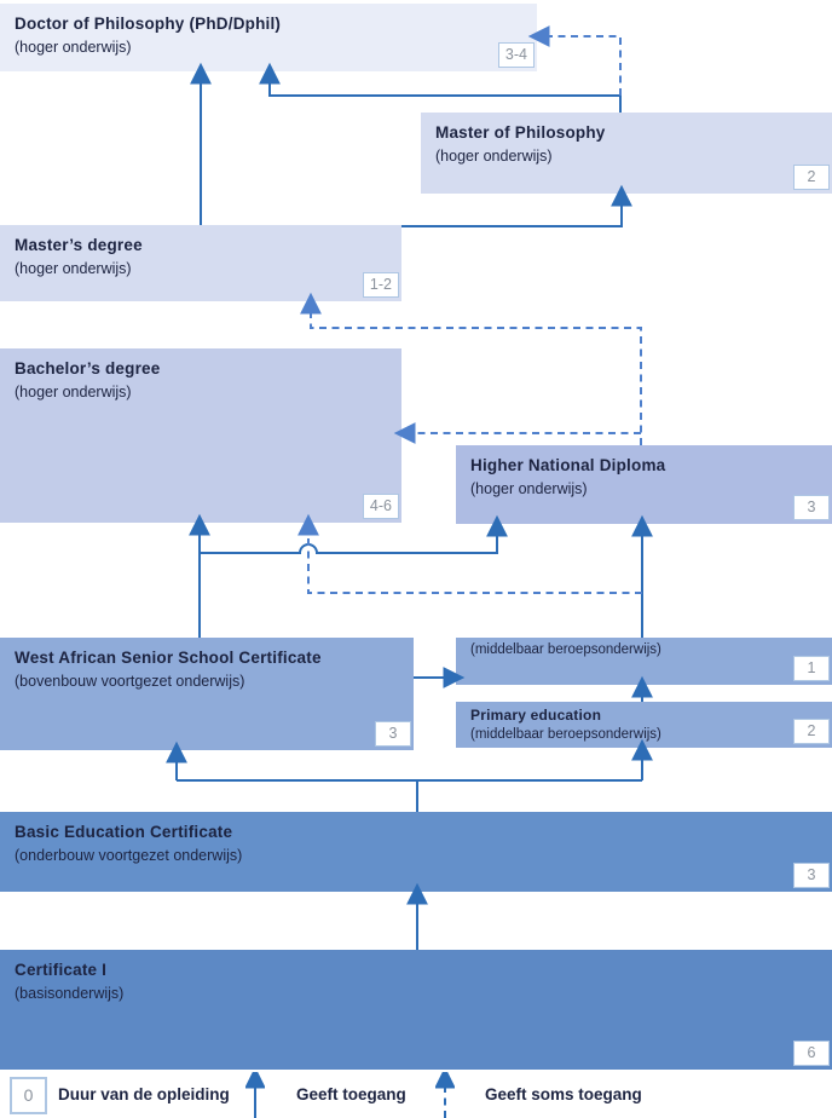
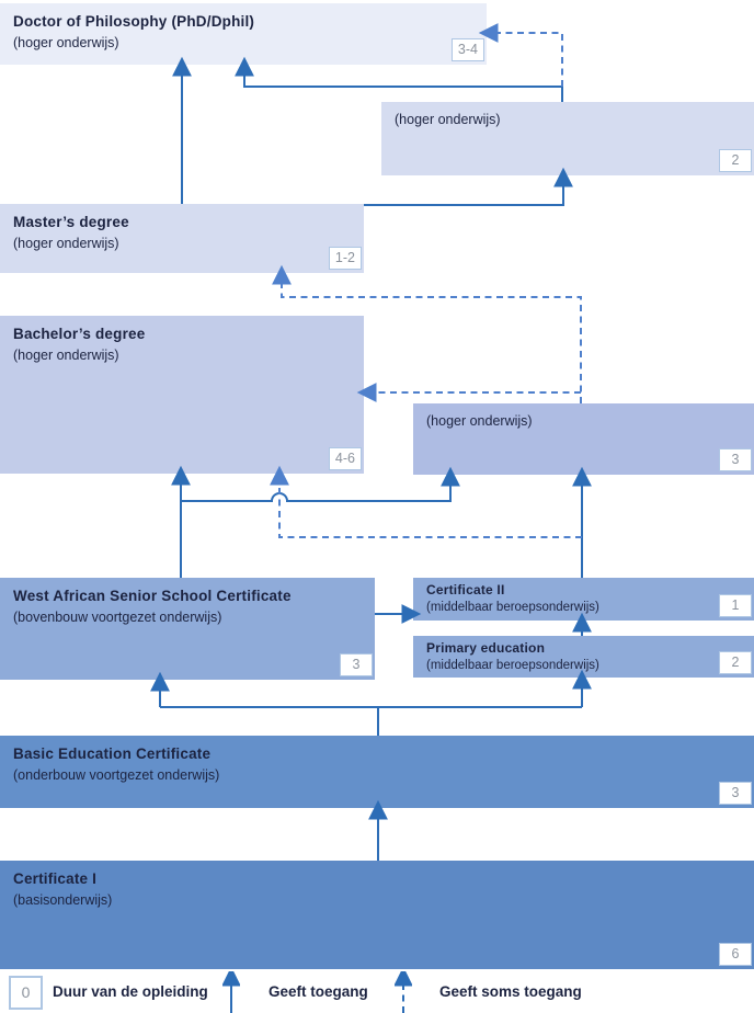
  Doctor of Philosophy (PhD/Dphil)
  (hoger onderwijs)
  3-4
- Master of Philosophy
  (hoger onderwijs)
  2
  Master’s degree
  (hoger onderwijs)
  1-2
  Bachelor’s degree
  (hoger onderwijs)
  4-6
- Higher National Diploma
  (hoger onderwijs)
  3
  West African Senior School Certificate
  (bovenbouw voortgezet onderwijs)
  3
+ Certificate II
  (middelbaar beroepsonderwijs)
  1
  Primary education
  (middelbaar beroepsonderwijs)
  2
  Basic Education Certificate
  (onderbouw voortgezet onderwijs)
  3
  Certificate I
  (basisonderwijs)
  6
  0
  Duur van de opleiding
  Geeft toegang
  Geeft soms toegang
